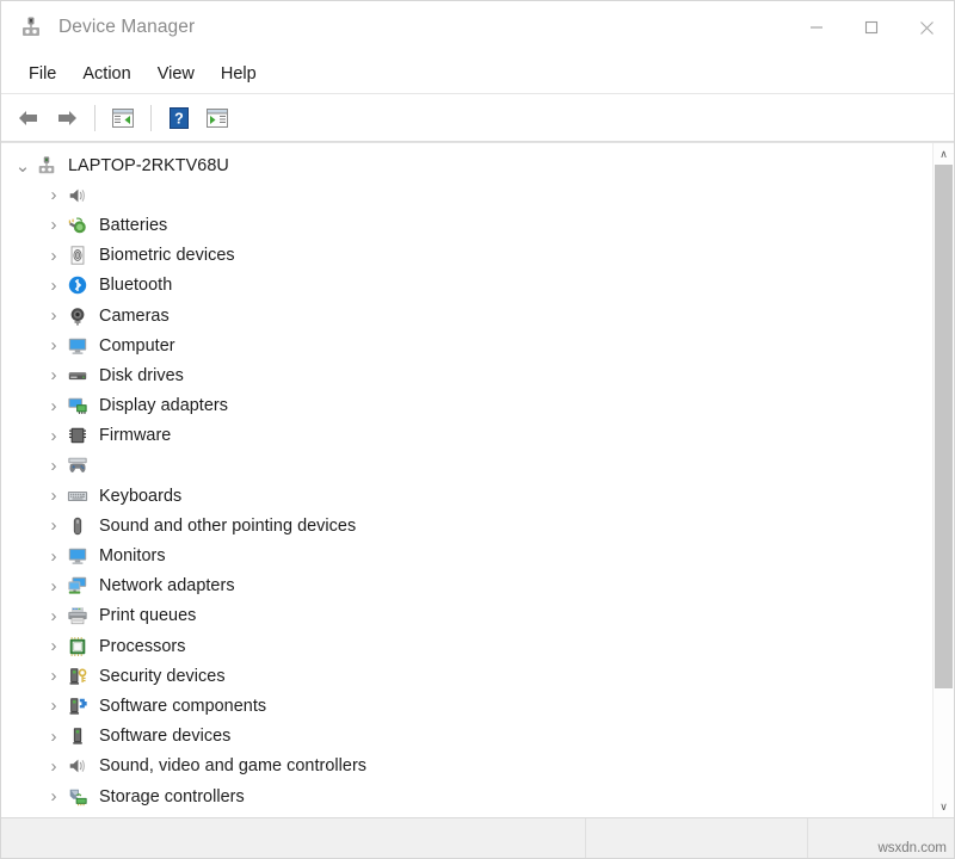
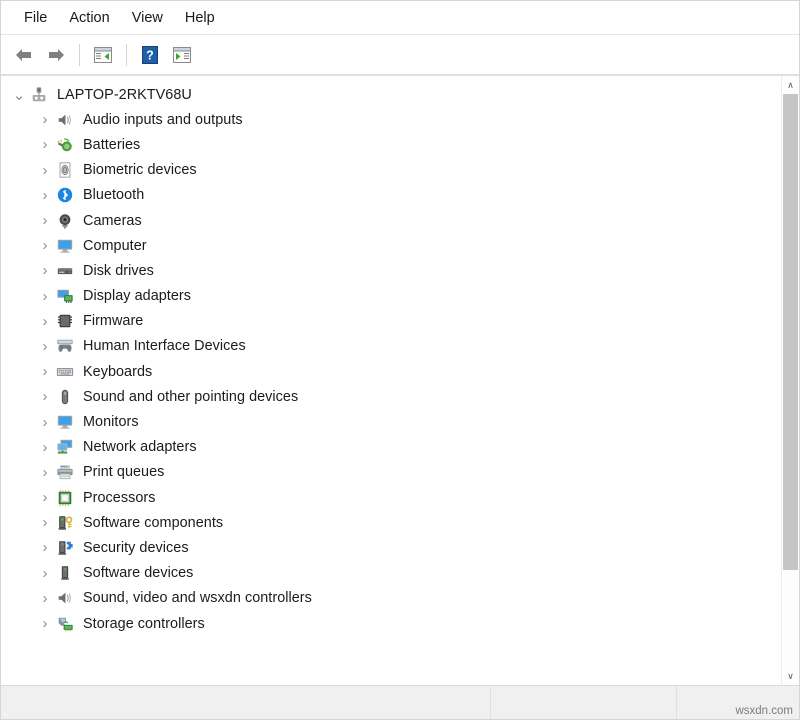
- Device Manager
  File
  Action
  View
  Help
  ?
  ⌄
  LAPTOP-2RKTV68U
  ›
+ Audio inputs and outputs
  ›
  Batteries
  ›
  Biometric devices
  ›
  Bluetooth
  ›
  Cameras
  ›
  Computer
  ›
  Disk drives
  ›
  Display adapters
  ›
  Firmware
  ›
+ Human Interface Devices
  ›
  Keyboards
  ›
  Sound and other pointing devices
  ›
  Monitors
  ›
  Network adapters
  ›
  Print queues
  ›
  Processors
  ›
- Security devices
+ Software components
  ›
- Software components
+ Security devices
  ›
  Software devices
  ›
- Sound, video and game controllers
+ Sound, video and wsxdn controllers
  ›
  Storage controllers
  ∧
  ∨
  wsxdn.com
